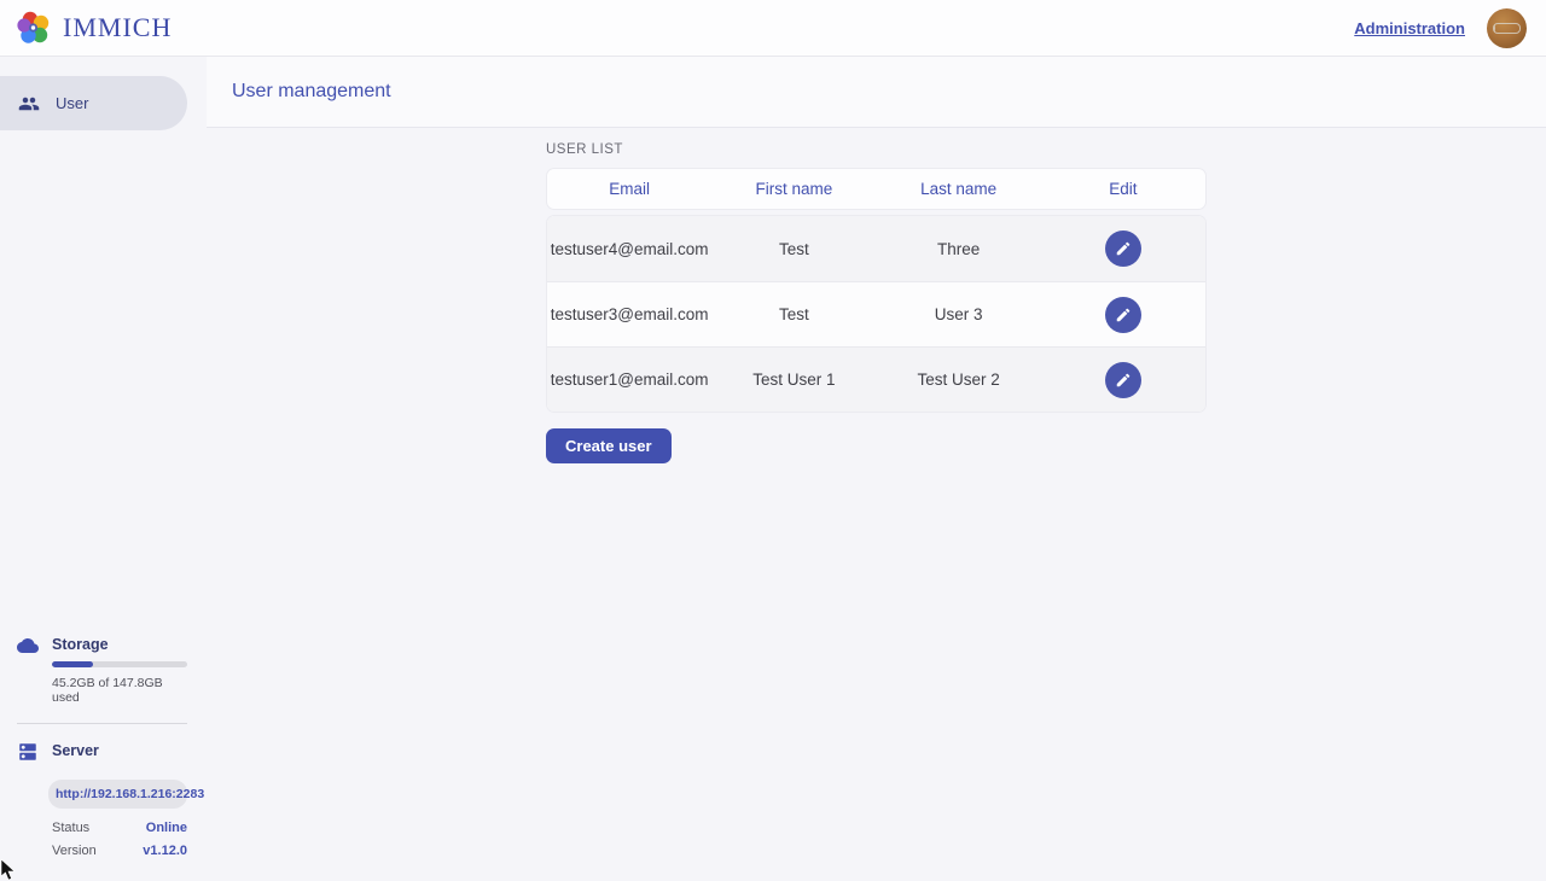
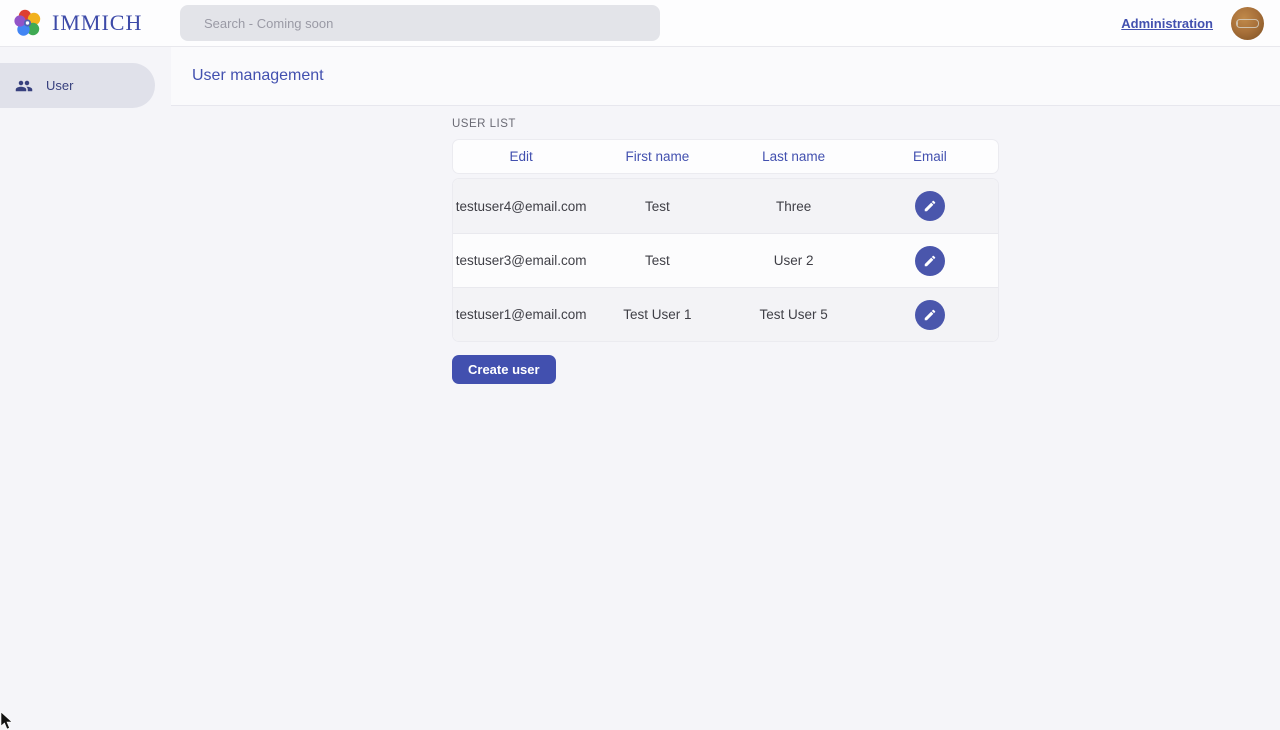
  IMMICH
+ Search - Coming soon
  Administration
  User
- Storage
- 45.2GB of 147.8GB used
- Server
- http://192.168.1.216:2283
- Status
- Online
- Version
- v1.12.0
  User management
  USER LIST
- Email
+ Edit
  First name
  Last name
- Edit
+ Email
  testuser4@email.com
  Test
  Three
  testuser3@email.com
  Test
- User 3
+ User 2
  testuser1@email.com
  Test User 1
- Test User 2
+ Test User 5
  Create user
